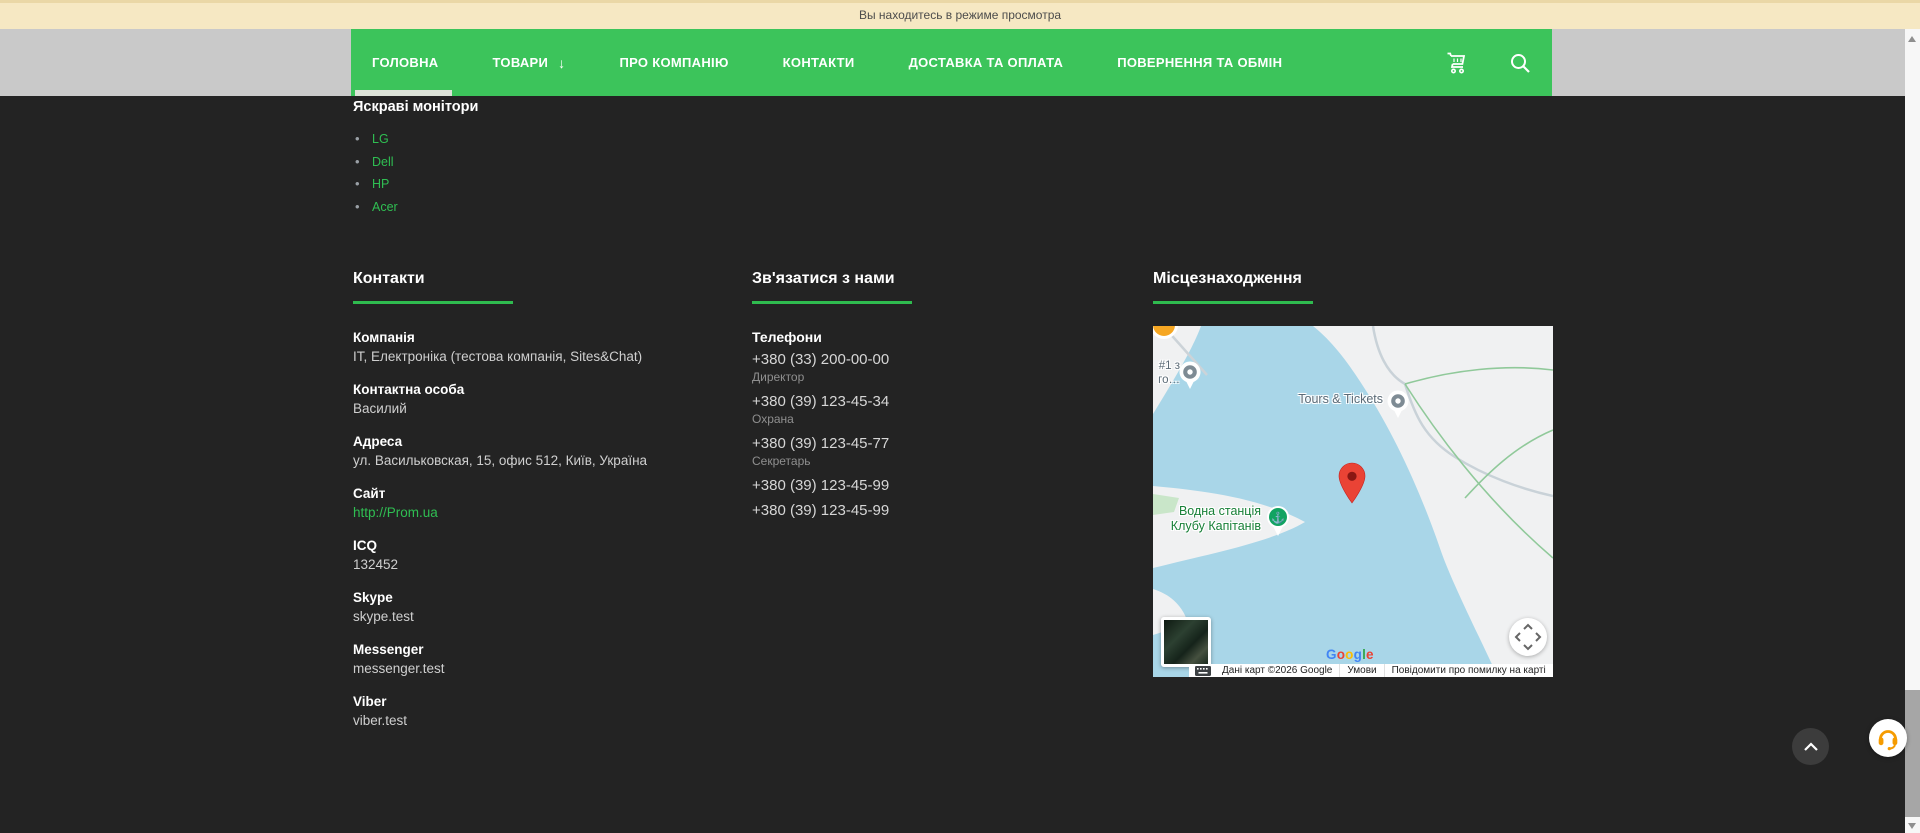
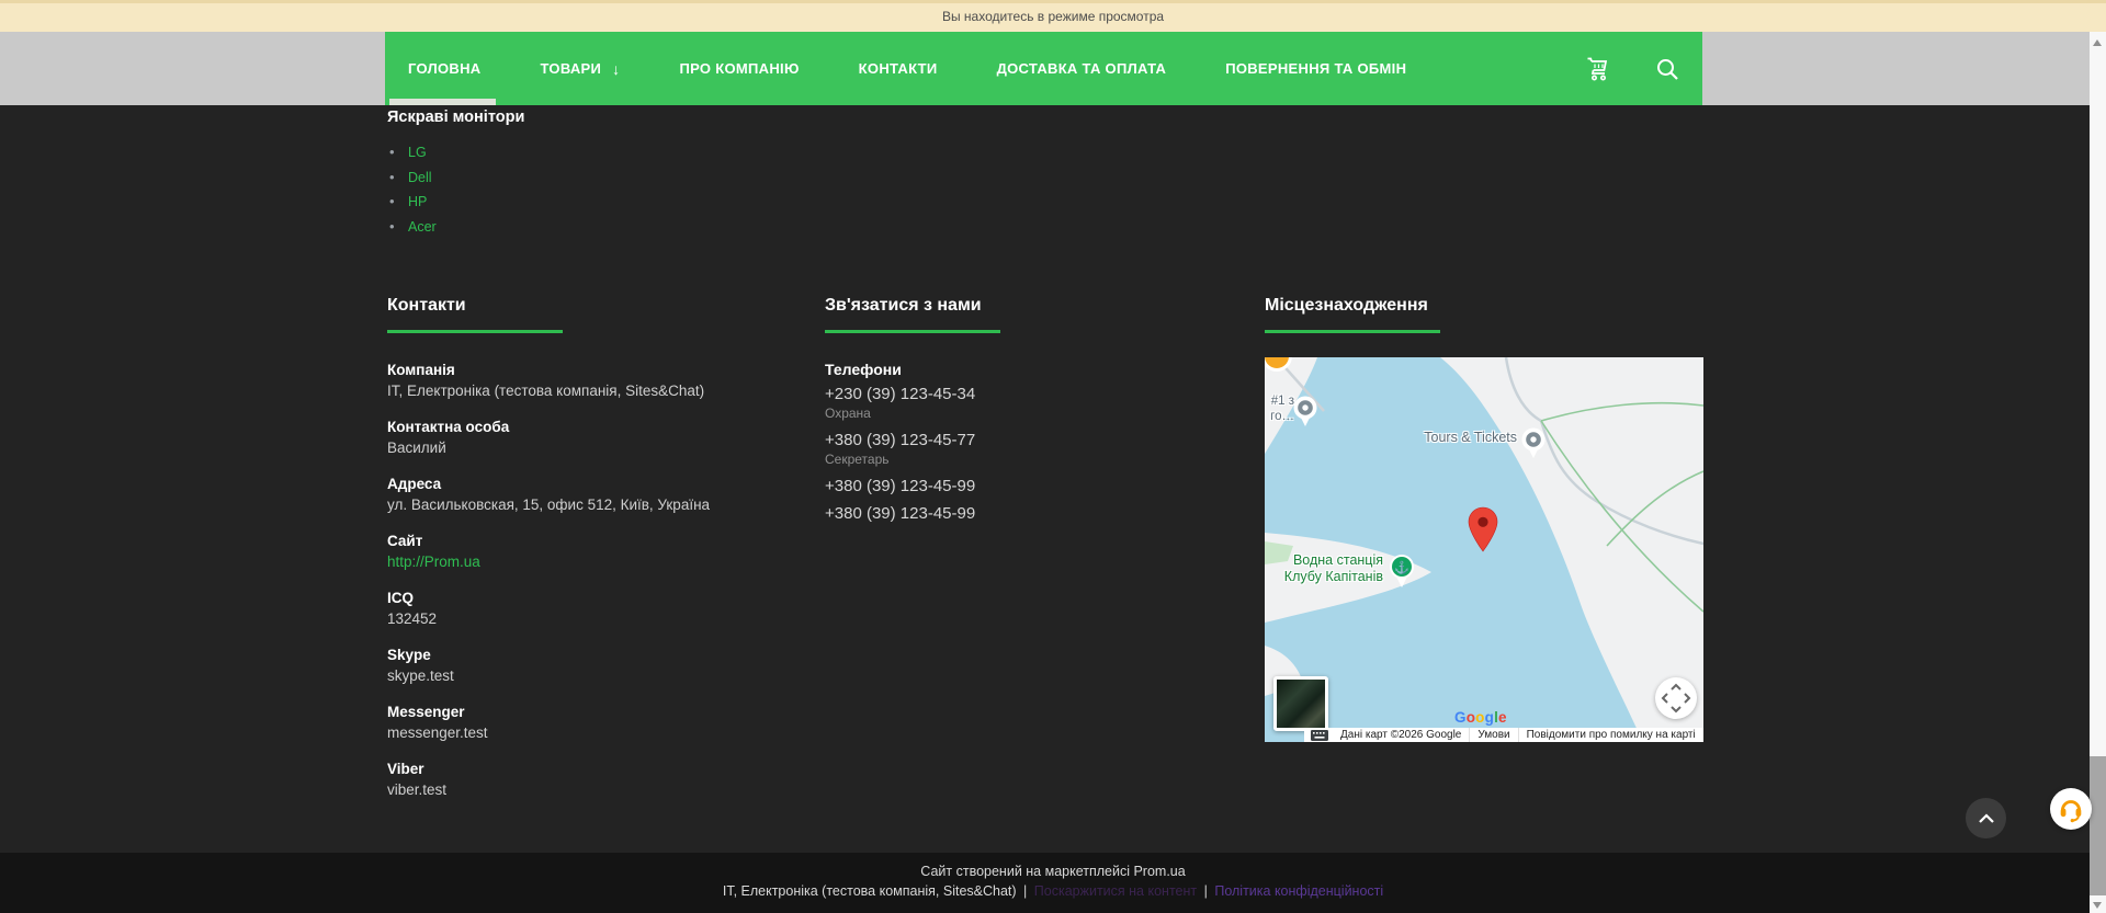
  Вы находитесь в режиме просмотра
  ГОЛОВНА
  ТОВАРИ
  ↓
  ПРО КОМПАНІЮ
  КОНТАКТИ
  ДОСТАВКА ТА ОПЛАТА
  ПОВЕРНЕННЯ ТА ОБМІН
  Яскраві монітори
  LG
  Dell
  HP
  Acer
  Контакти
  Компанія
  IT, Електроніка (тестова компанія, Sites&Chat)
  Контактна особа
  Василий
  Адреса
  ул. Васильковская, 15, офис 512, Київ, Україна
  Сайт
  http://Prom.ua
  ICQ
  132452
  Skype
  skype.test
  Messenger
  messenger.test
  Viber
  viber.test
  Зв'язатися з нами
  Телефони
- +380 (33) 200-00-00
- Директор
- +380 (39) 123-45-34
+ +230 (39) 123-45-34
  Охрана
  +380 (39) 123-45-77
  Секретарь
  +380 (39) 123-45-99
  +380 (39) 123-45-99
  Місцезнаходження
  #1 з
  го…
  Tours & Tickets
  Водна станція
  Клубу Капітанів
  ⚓
  Google
  Дані карт ©2026 Google
  Умови
  Повідомити про помилку на карті
+ Сайт створений на маркетплейсі Prom.ua
+ IT, Електроніка (тестова компанія, Sites&Chat) | Поскаржитися на контент | Політика конфіденційності
